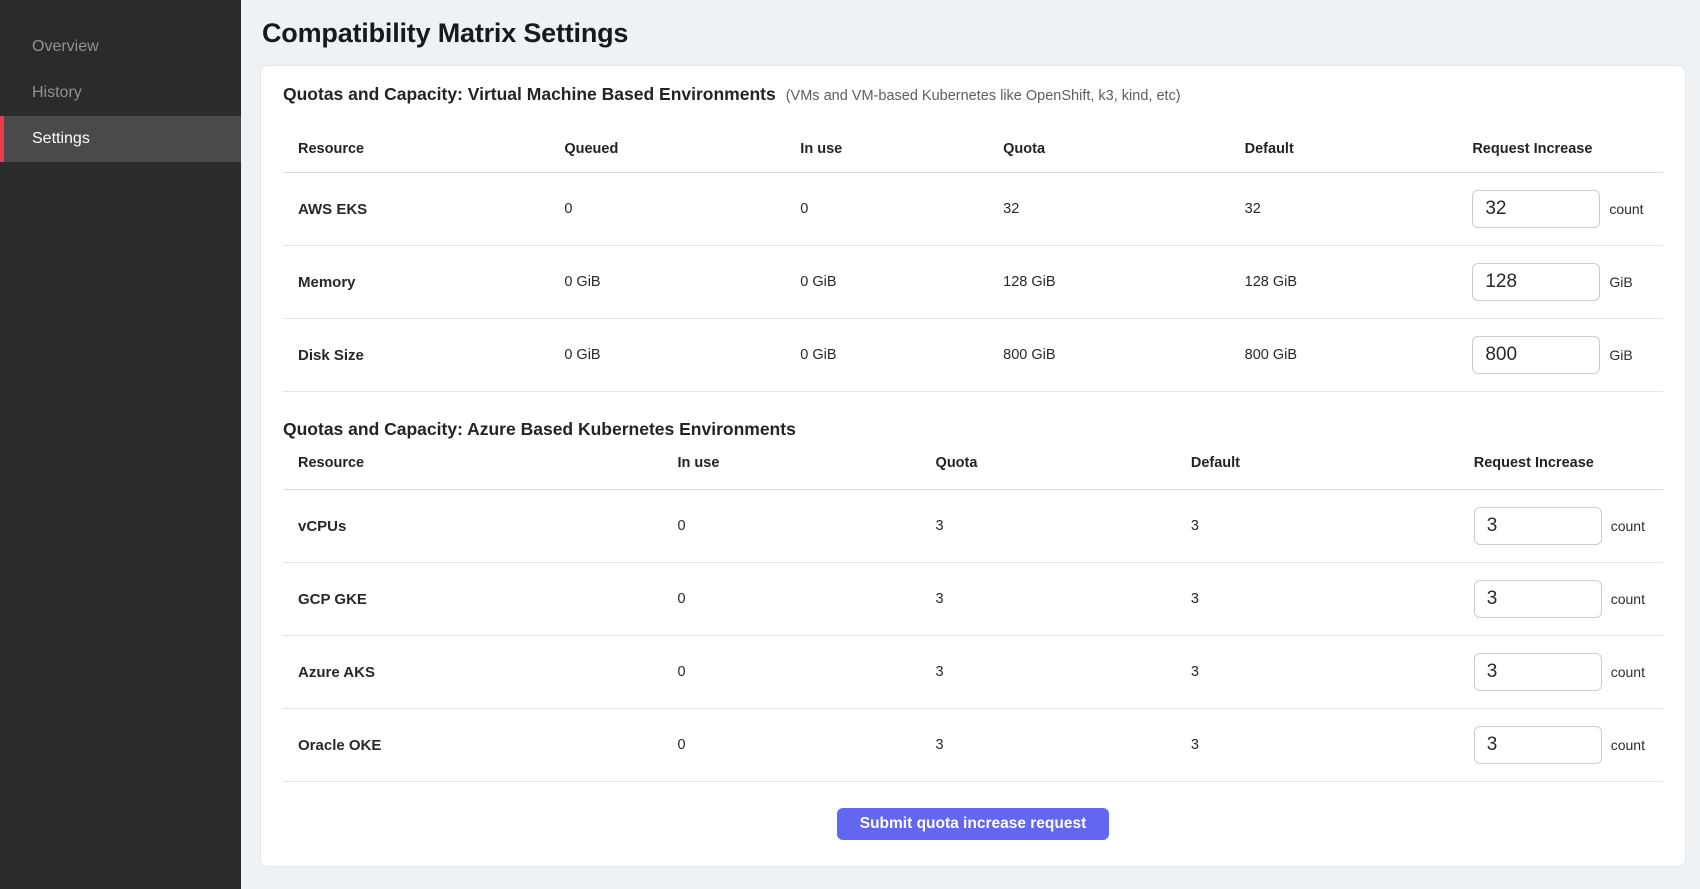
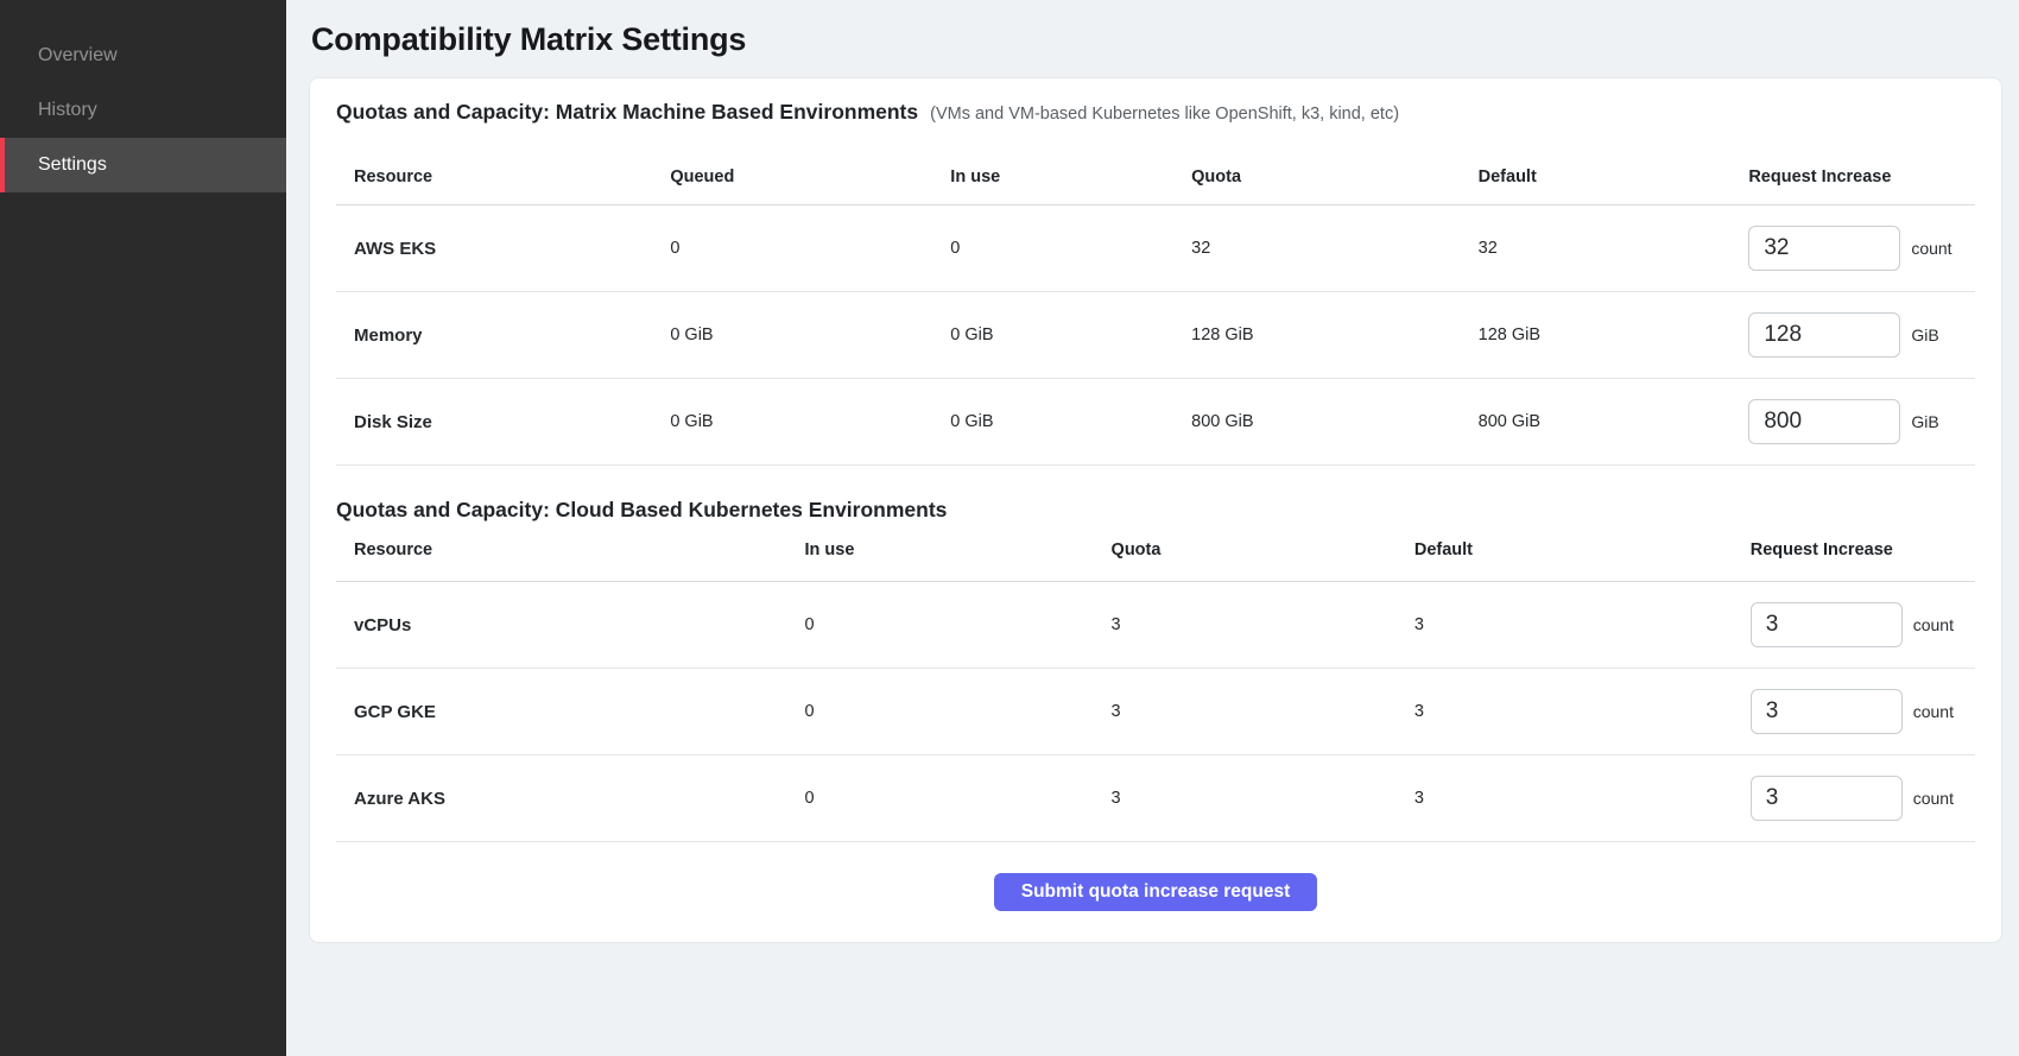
  Overview
  History
  Settings
  Compatibility Matrix Settings
- Quotas and Capacity: Virtual Machine Based Environments
+ Quotas and Capacity: Matrix Machine Based Environments
  (VMs and VM-based Kubernetes like OpenShift, k3, kind, etc)
  Resource	Queued	In use	Quota	Default	Request Increase
  AWS EKS	0	0	32	32	32 count
  Memory	0 GiB	0 GiB	128 GiB	128 GiB	128 GiB
  Disk Size	0 GiB	0 GiB	800 GiB	800 GiB	800 GiB
- Quotas and Capacity: Azure Based Kubernetes Environments
+ Quotas and Capacity: Cloud Based Kubernetes Environments
  Resource	In use	Quota	Default	Request Increase
  vCPUs	0	3	3	3 count
  GCP GKE	0	3	3	3 count
  Azure AKS	0	3	3	3 count
- Oracle OKE	0	3	3	3 count
  Submit quota increase request
